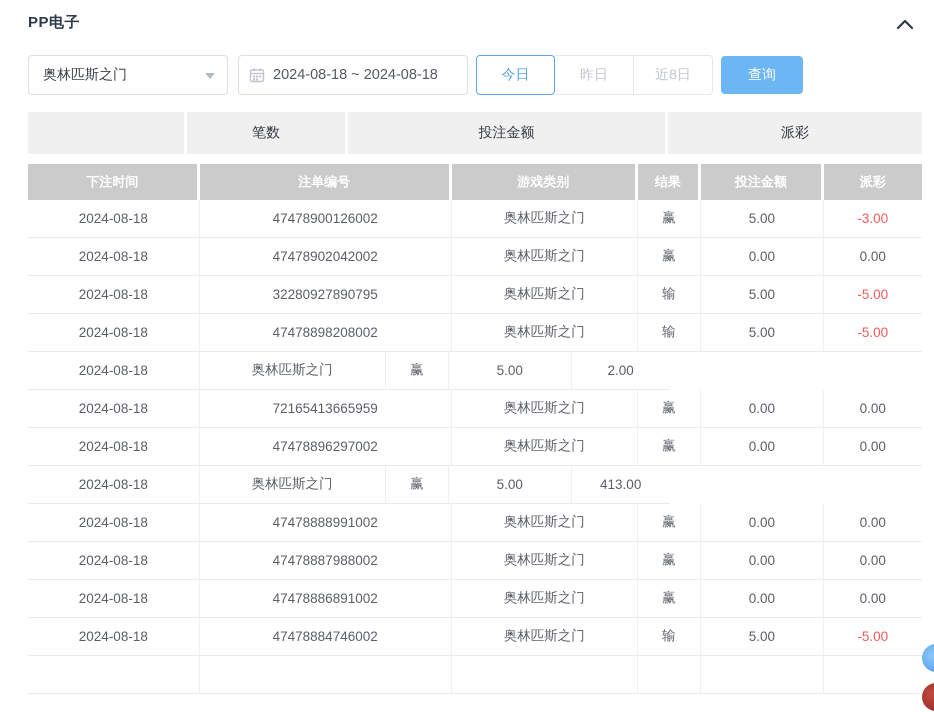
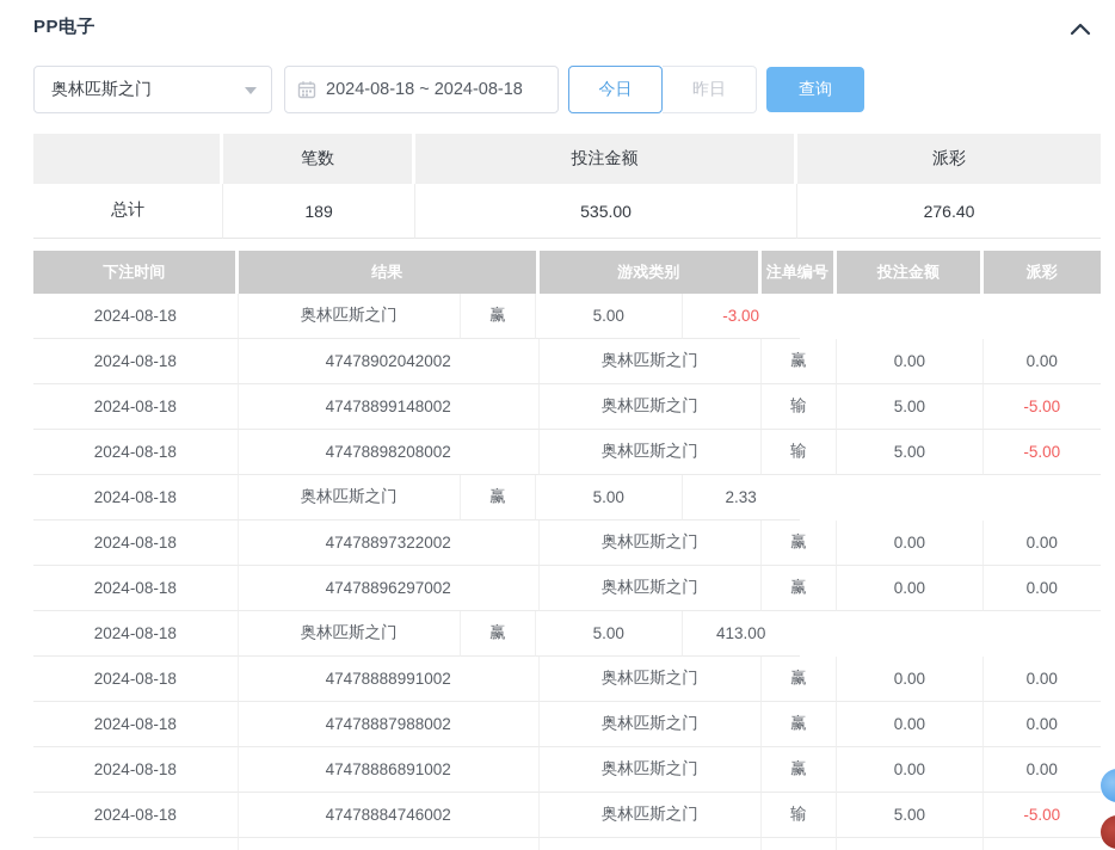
  PP电子
  奥林匹斯之门
  2024-08-18 ~ 2024-08-18
  今日
  昨日
- 近8日
  查询
  笔数
  投注金额
  派彩
+ 总计
+ 189
+ 535.00
+ 276.40
  下注时间
- 注单编号
+ 结果
  游戏类别
- 结果
+ 注单编号
  投注金额
  派彩
  2024-08-18
- 47478900126002
  奥林匹斯之门
  赢
  5.00
  -3.00
  2024-08-18
  47478902042002
  奥林匹斯之门
  赢
  0.00
  0.00
  2024-08-18
- 32280927890795
+ 47478899148002
  奥林匹斯之门
  输
  5.00
  -5.00
  2024-08-18
  47478898208002
  奥林匹斯之门
  输
  5.00
  -5.00
  2024-08-18
  奥林匹斯之门
  赢
  5.00
- 2.00
+ 2.33
  2024-08-18
- 72165413665959
+ 47478897322002
  奥林匹斯之门
  赢
  0.00
  0.00
  2024-08-18
  47478896297002
  奥林匹斯之门
  赢
  0.00
  0.00
  2024-08-18
  奥林匹斯之门
  赢
  5.00
  413.00
  2024-08-18
  47478888991002
  奥林匹斯之门
  赢
  0.00
  0.00
  2024-08-18
  47478887988002
  奥林匹斯之门
  赢
  0.00
  0.00
  2024-08-18
  47478886891002
  奥林匹斯之门
  赢
  0.00
  0.00
  2024-08-18
  47478884746002
  奥林匹斯之门
  输
  5.00
  -5.00
